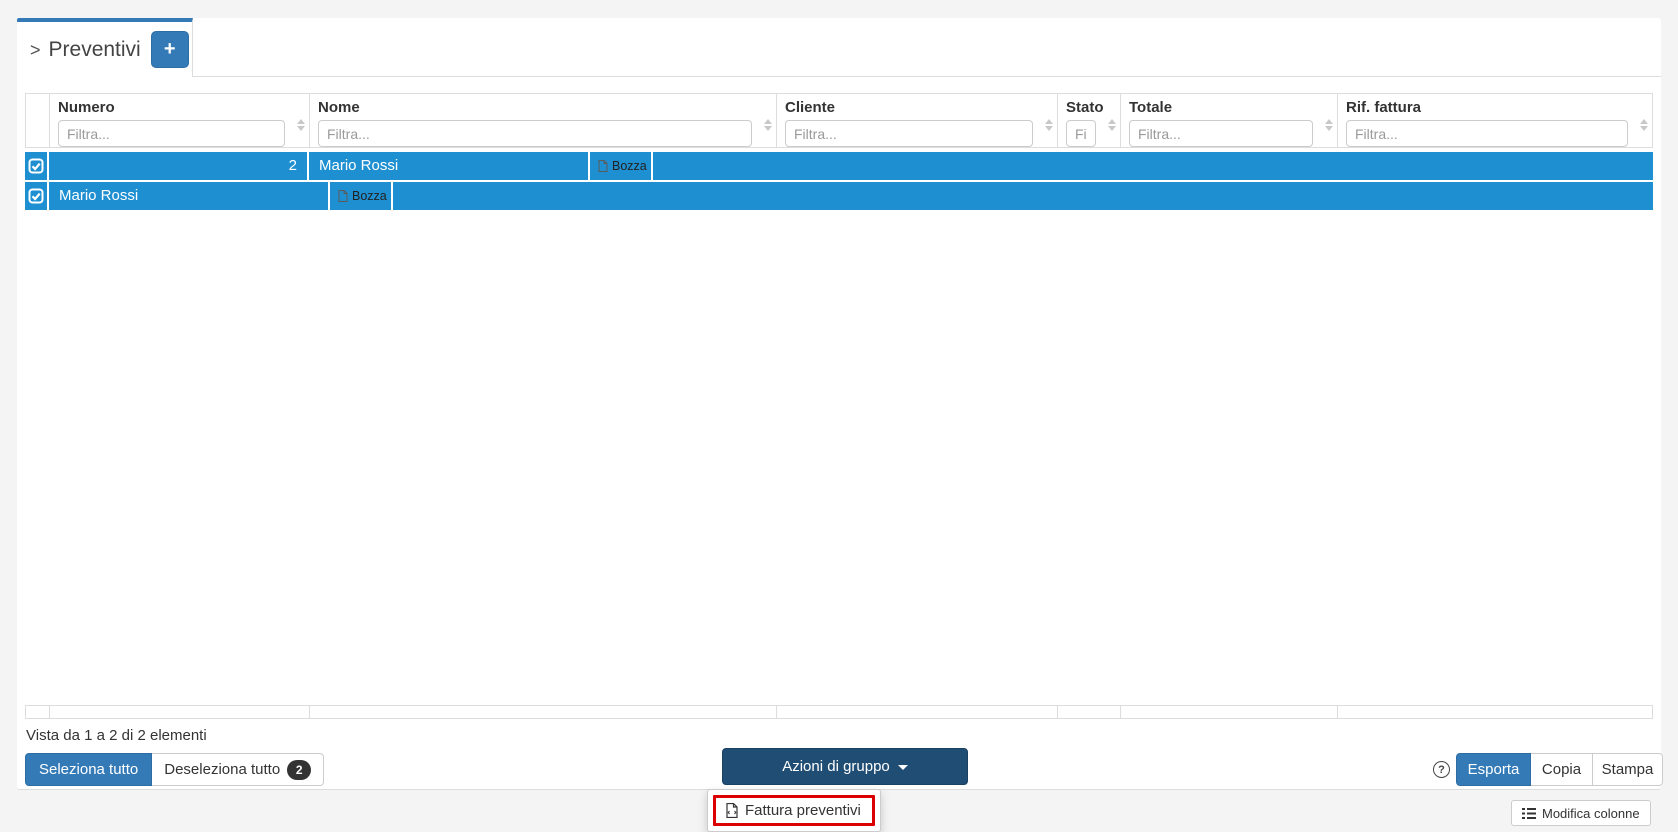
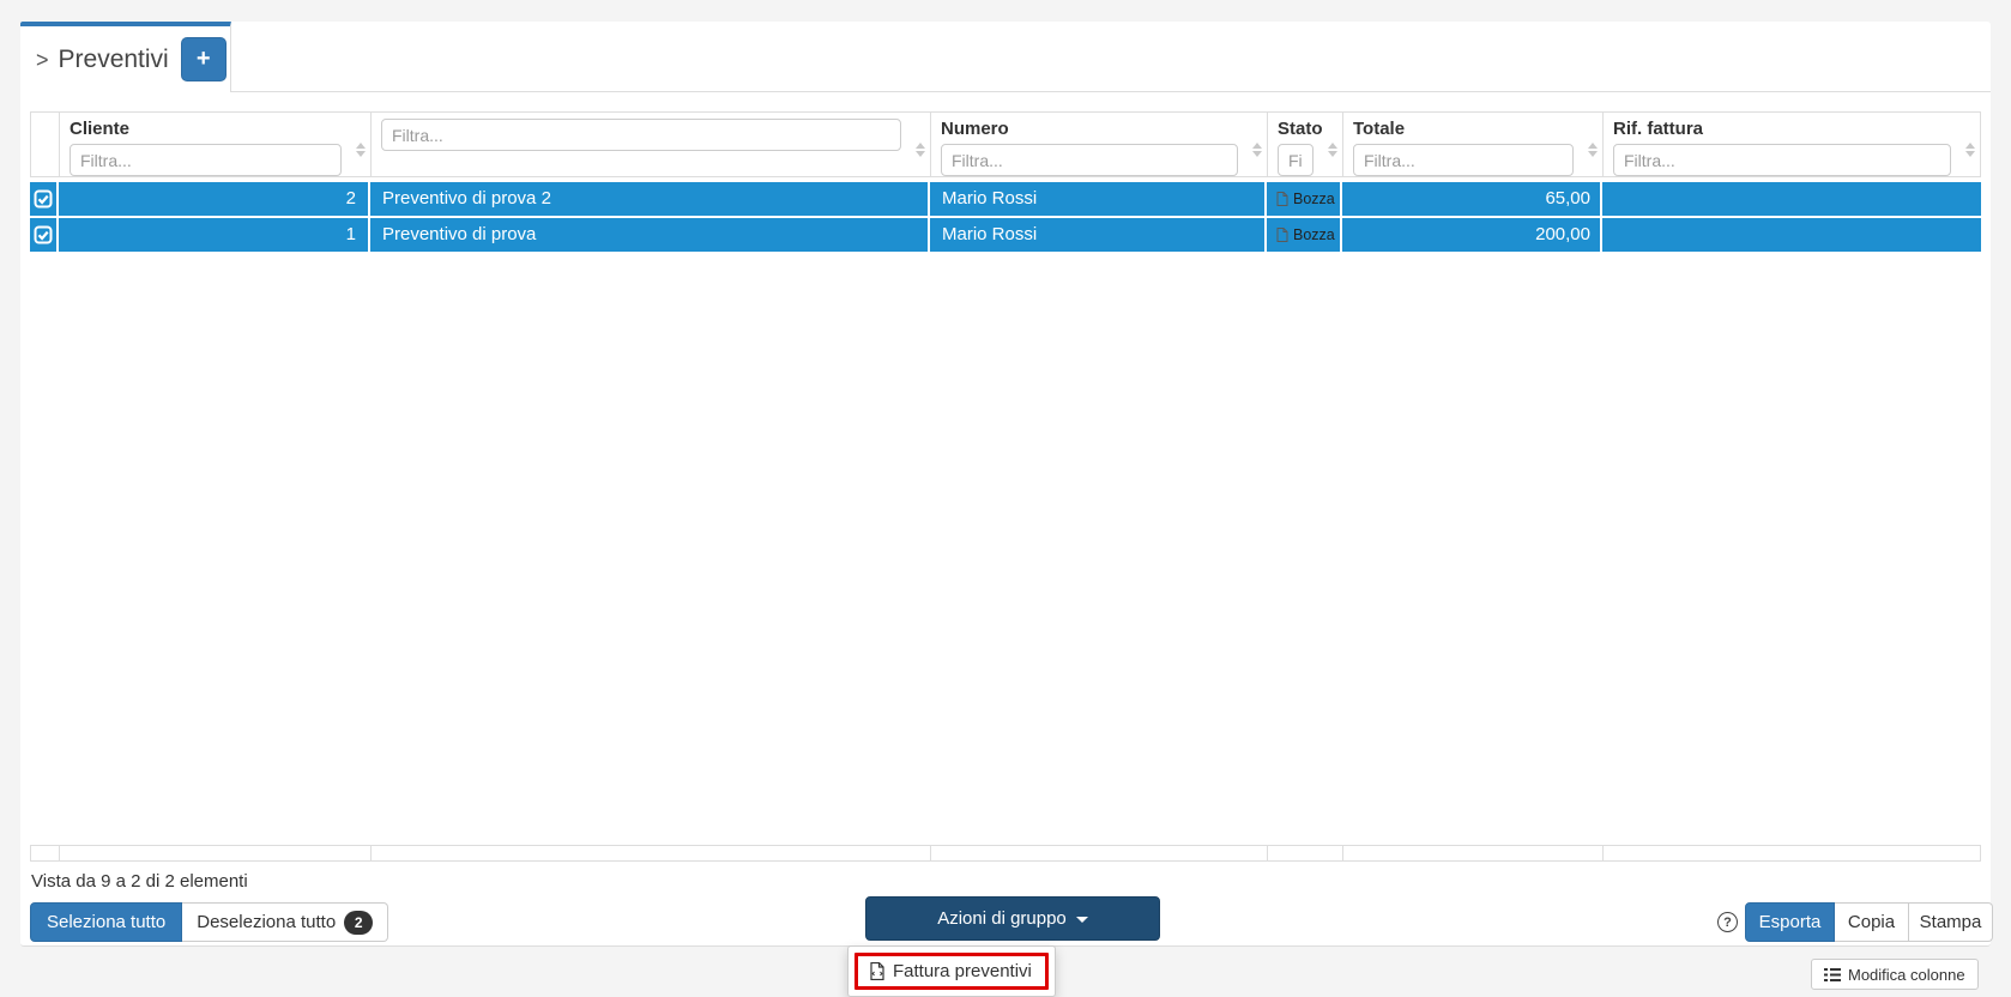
  >
  Preventivi
  +
- Numero
+ Cliente
  Filtra...
- Nome
  Filtra...
- Cliente
+ Numero
  Filtra...
  Stato
  Totale
  Filtra...
  Rif. fattura
  Filtra...
  2
+ Preventivo di prova 2
  Mario Rossi
  Bozza
+ 65,00
+ 1
+ Preventivo di prova
  Mario Rossi
  Bozza
+ 200,00
- Vista da 1 a 2 di 2 elementi
+ Vista da 9 a 2 di 2 elementi
  Seleziona tutto
  Deseleziona tutto
  2
  Azioni di gruppo
  Fattura preventivi
  ?
  Esporta
  Copia
  Stampa
  Modifica colonne
